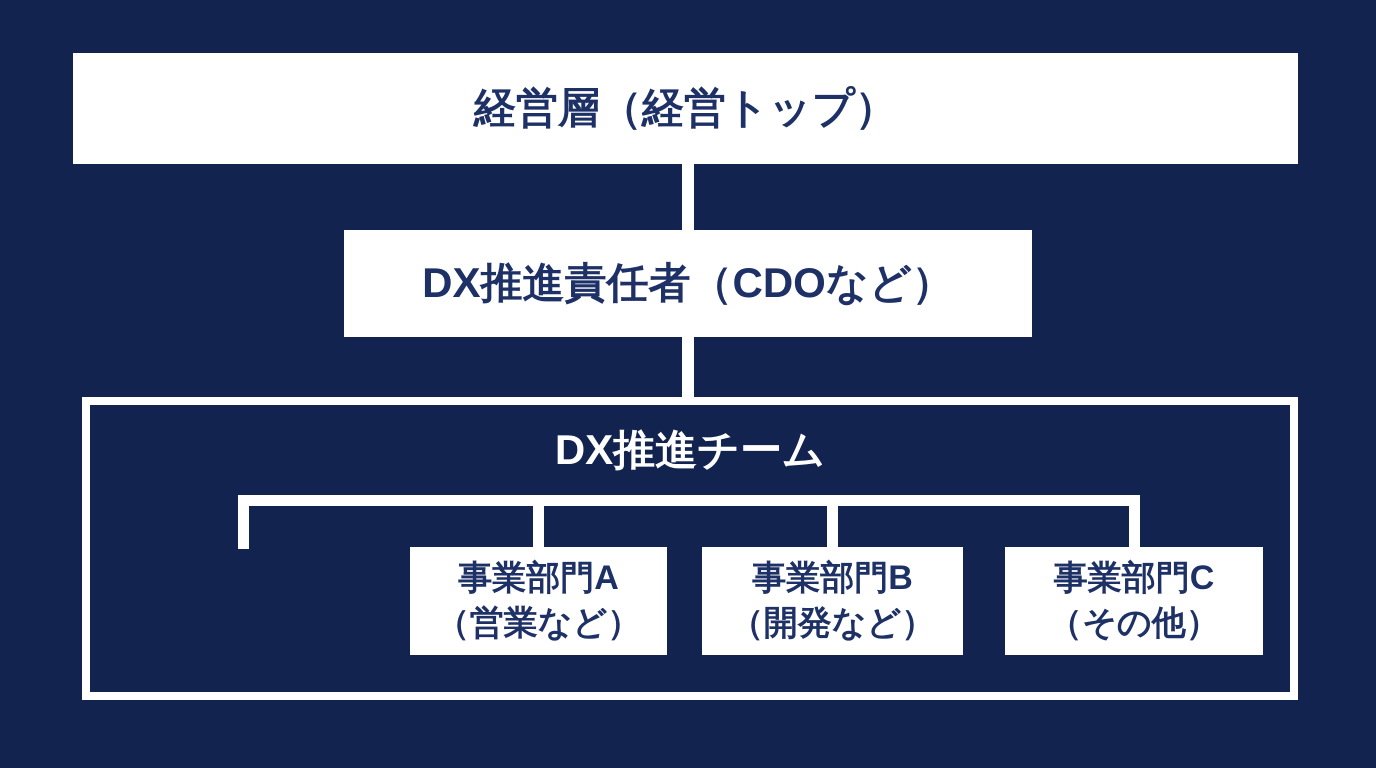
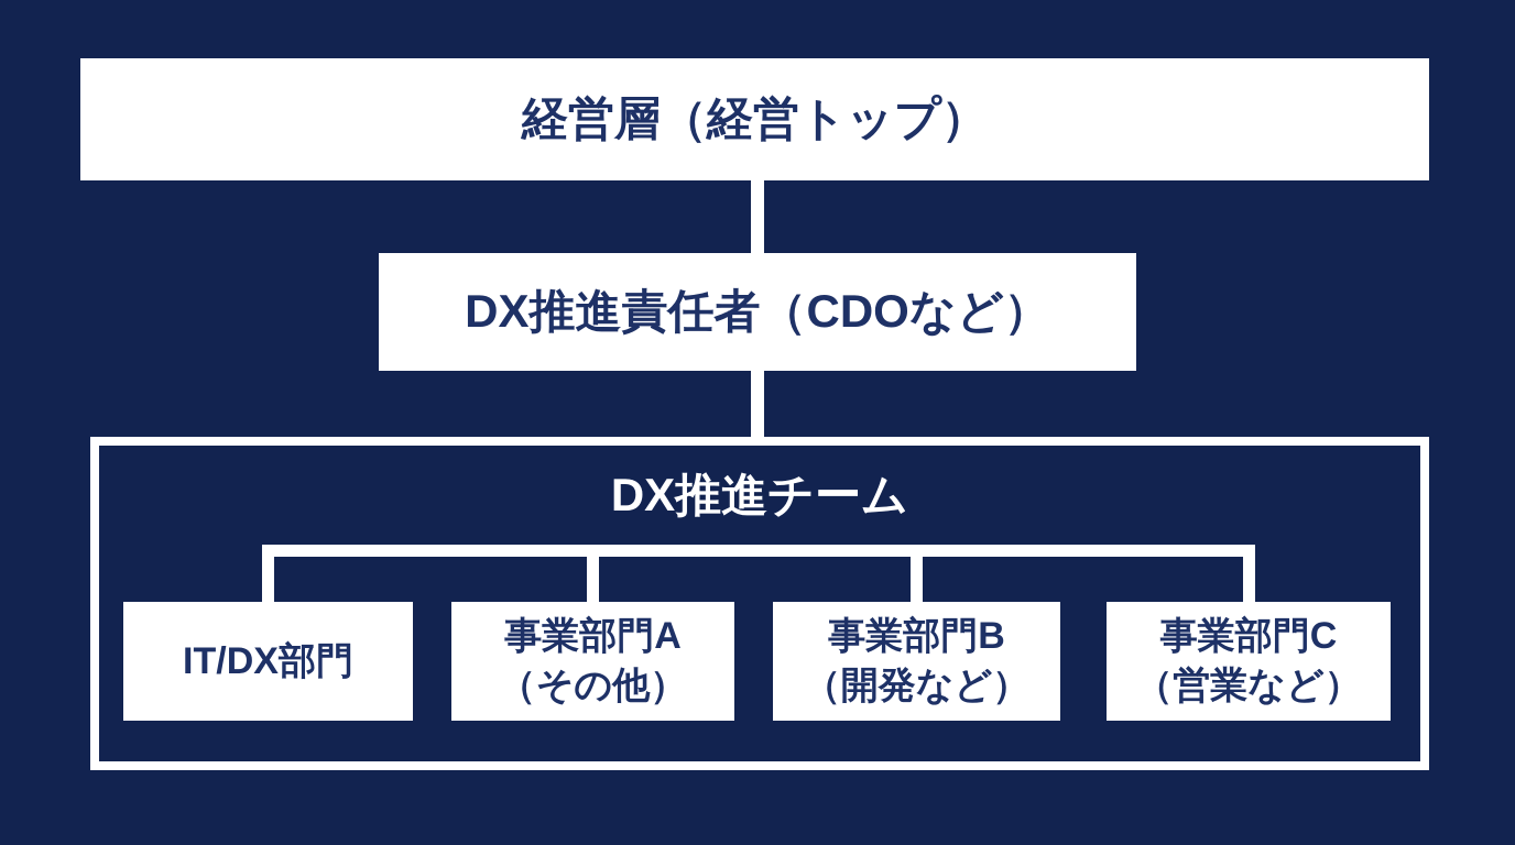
  経営層（経営トップ）
  DX推進責任者（CDOなど）
  DX推進チーム
+ IT/DX部門
  事業部門A
- （営業など）
+ （その他）
  事業部門B
  （開発など）
  事業部門C
- （その他）
+ （営業など）
